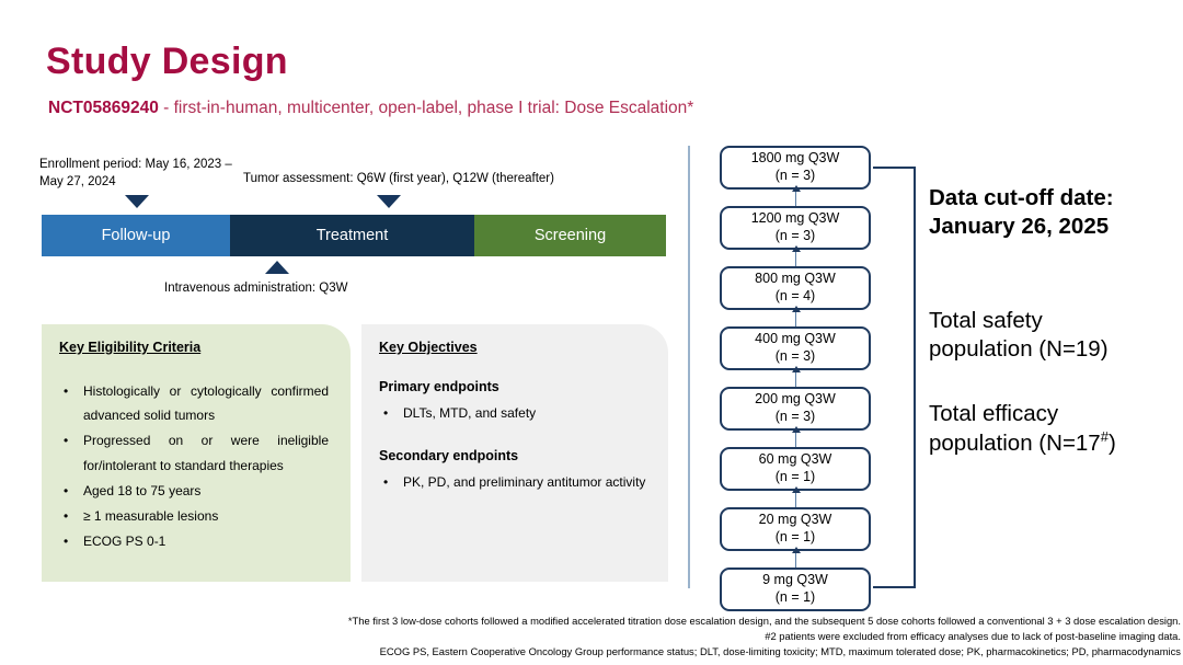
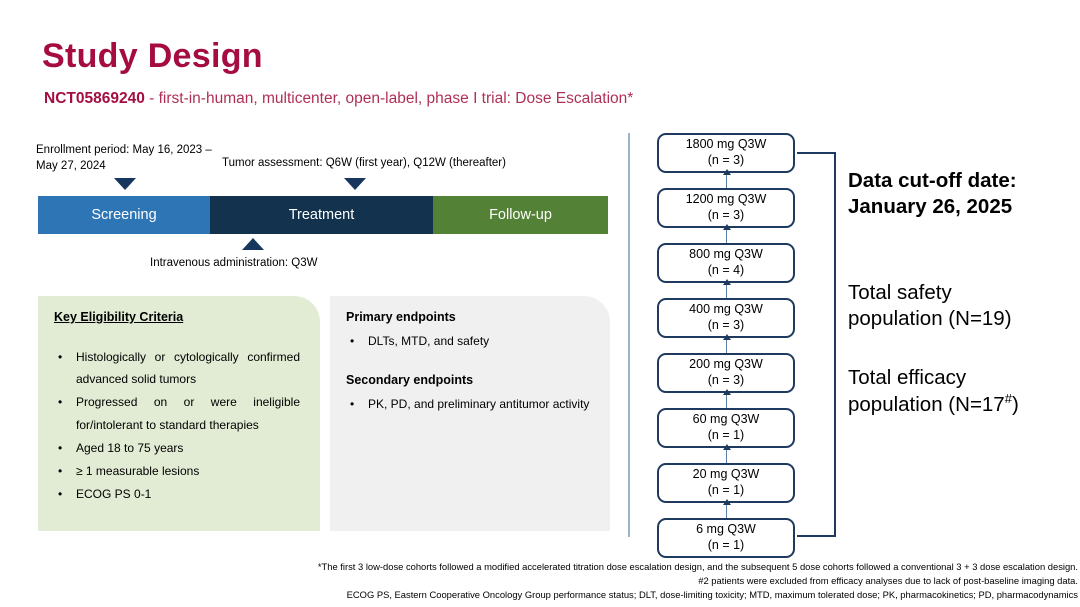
  Study Design
  NCT05869240 - first-in-human, multicenter, open-label, phase I trial: Dose Escalation*
  Enrollment period: May 16, 2023 – May 27, 2024
  Tumor assessment: Q6W (first year), Q12W (thereafter)
- Follow-up
+ Screening
  Treatment
- Screening
+ Follow-up
  Intravenous administration: Q3W
  Key Eligibility Criteria
  Histologically or cytologically confirmed advanced solid tumors
  Progressed on or were ineligible for/intolerant to standard therapies
  Aged 18 to 75 years
  ≥ 1 measurable lesions
  ECOG PS 0-1
- Key Objectives
  Primary endpoints
  DLTs, MTD, and safety
  Secondary endpoints
  PK, PD, and preliminary antitumor activity
  1800 mg Q3W
  (n = 3)
  1200 mg Q3W
  (n = 3)
  800 mg Q3W
  (n = 4)
  400 mg Q3W
  (n = 3)
  200 mg Q3W
  (n = 3)
  60 mg Q3W
  (n = 1)
  20 mg Q3W
  (n = 1)
- 9 mg Q3W
+ 6 mg Q3W
  (n = 1)
  Data cut-off date:
  January 26, 2025
  Total safety
  population (N=19)
  Total efficacy
  population (N=17#)
  *The first 3 low-dose cohorts followed a modified accelerated titration dose escalation design, and the subsequent 5 dose cohorts followed a conventional 3 + 3 dose escalation design.
  #2 patients were excluded from efficacy analyses due to lack of post-baseline imaging data.
  ECOG PS, Eastern Cooperative Oncology Group performance status; DLT, dose-limiting toxicity; MTD, maximum tolerated dose; PK, pharmacokinetics; PD, pharmacodynamics
